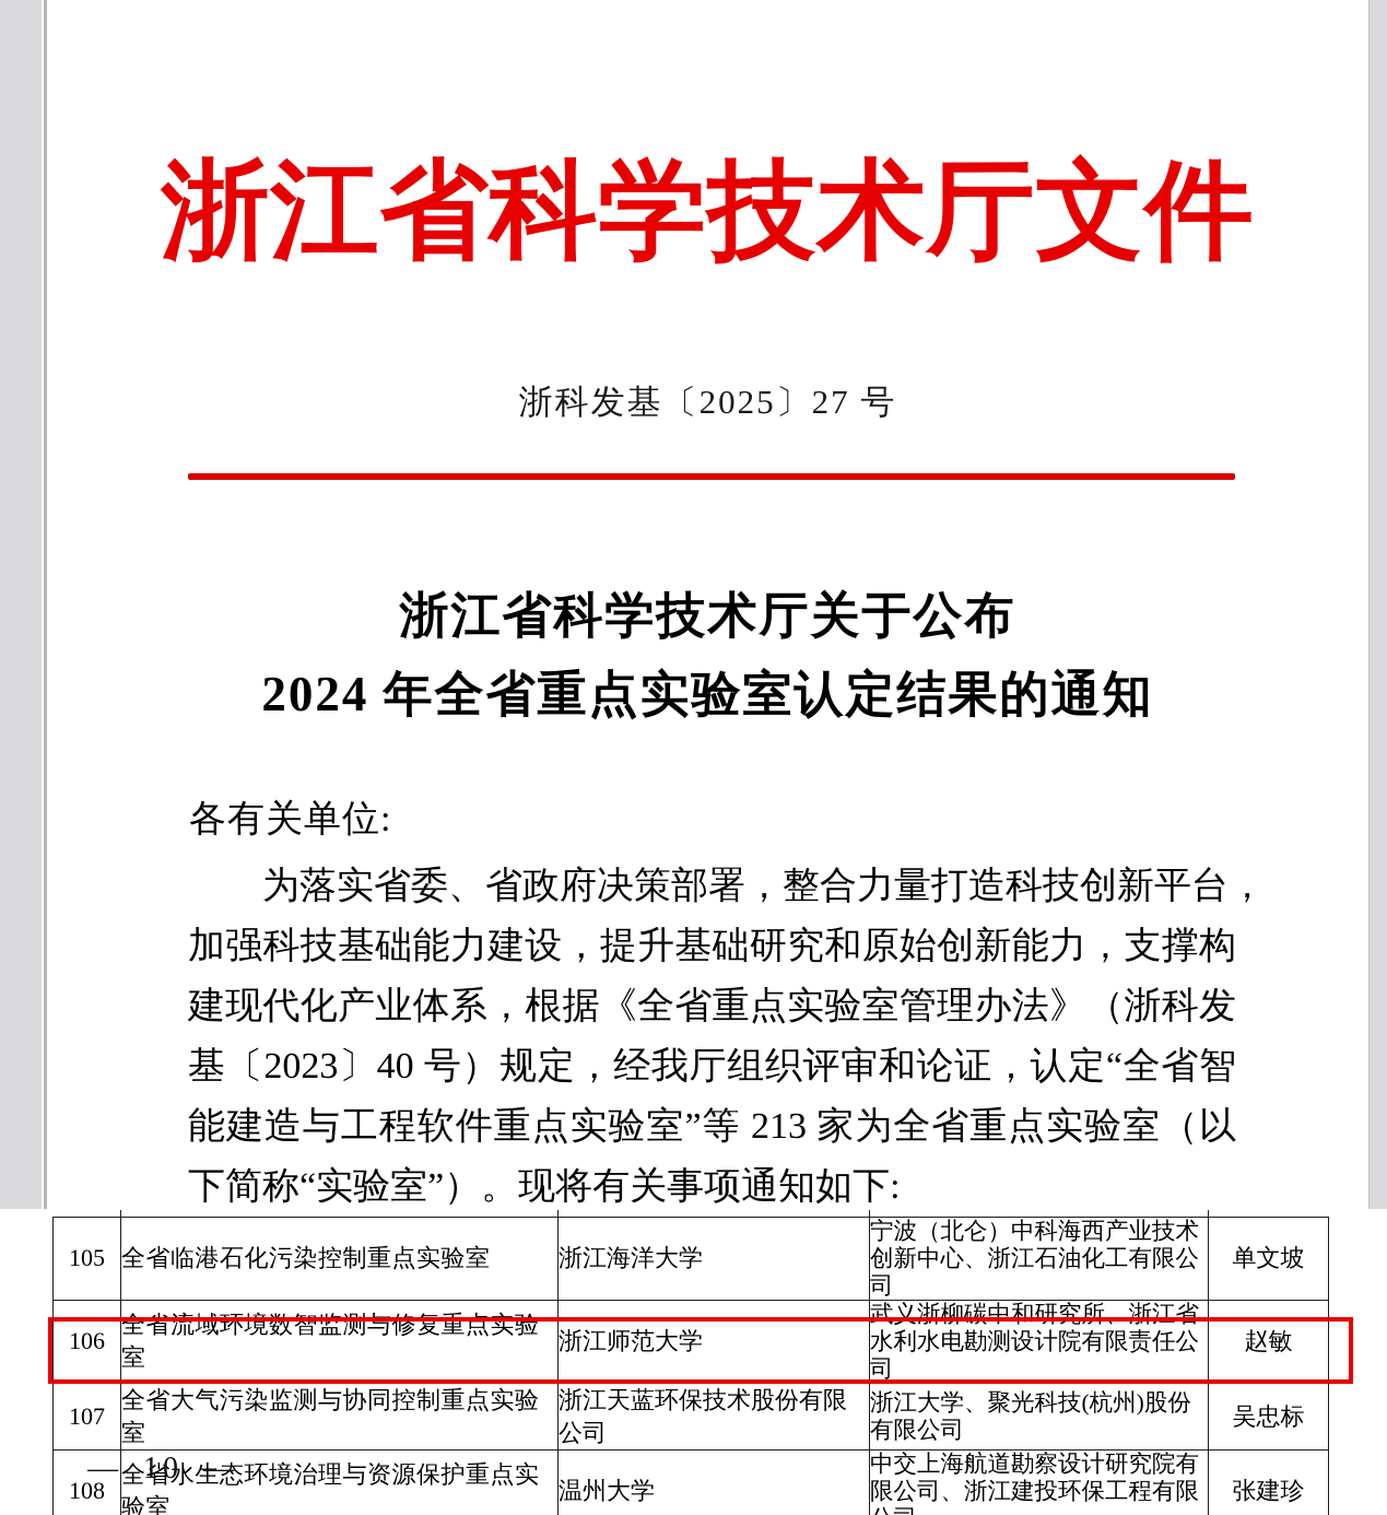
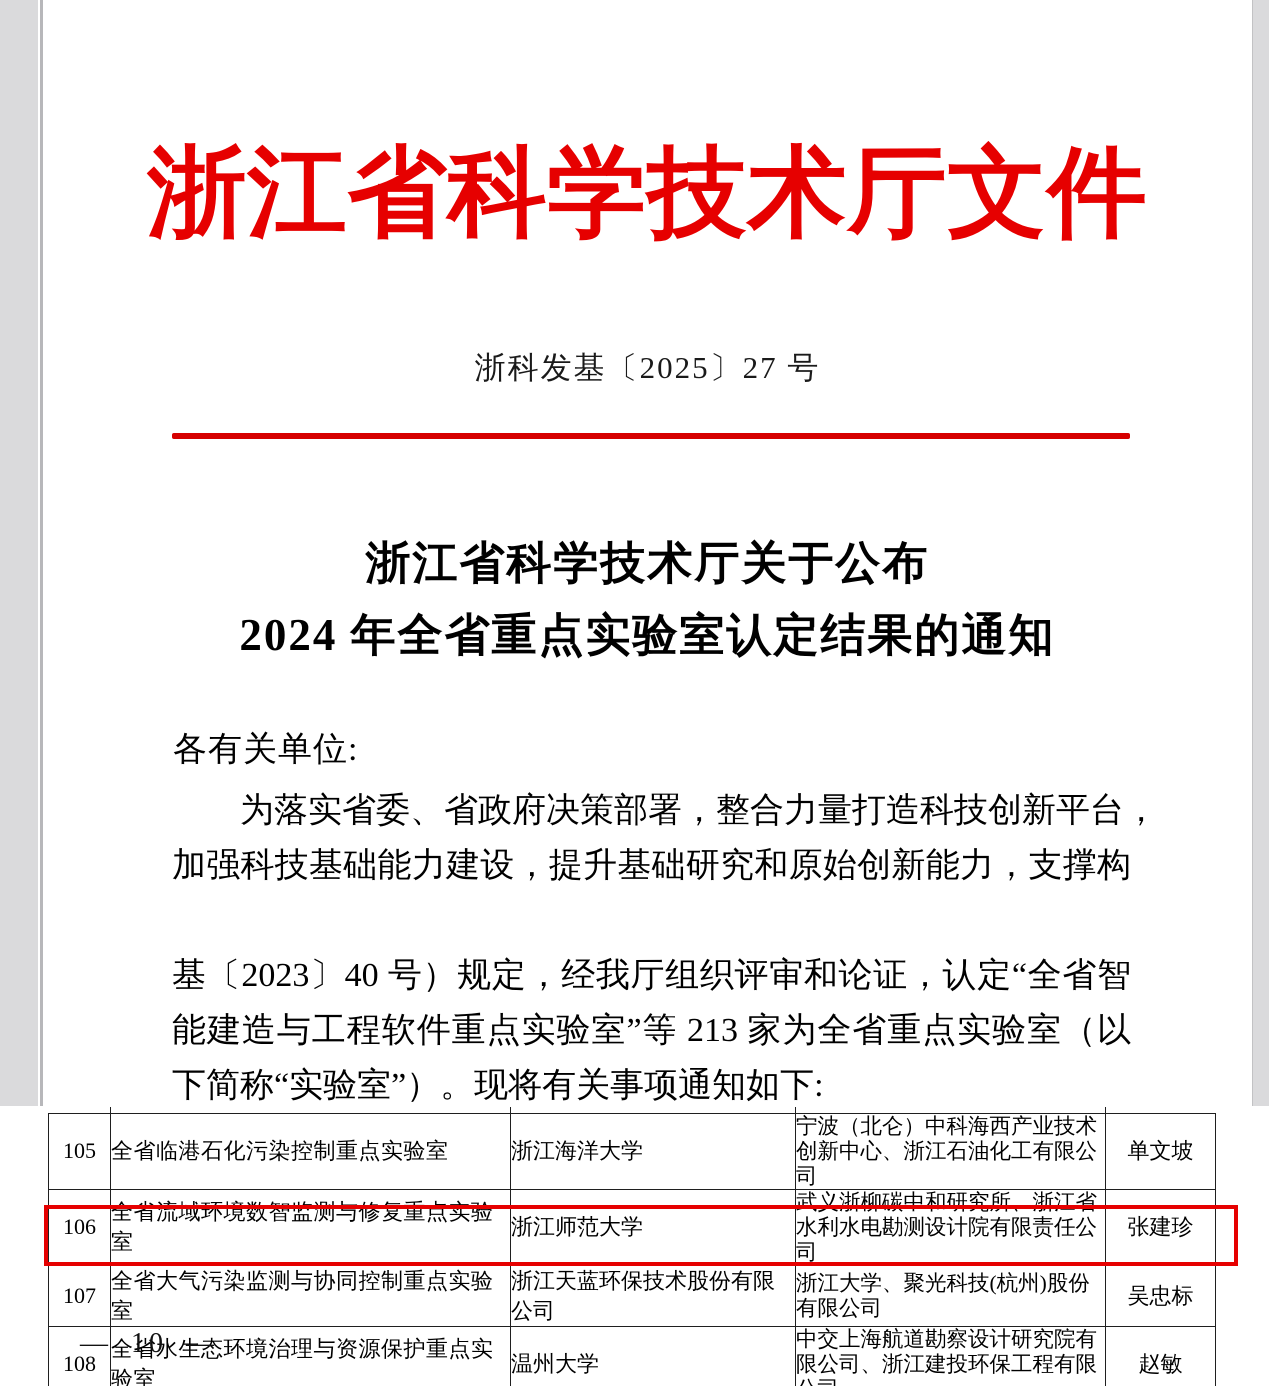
  浙江省科学技术厅文件
  浙科发基〔2025〕27 号
  浙江省科学技术厅关于公布
  2024 年全省重点实验室认定结果的通知
  各有关单位:
  为落实省委、省政府决策部署，整合力量打造科技创新平台，
  加强科技基础能力建设，提升基础研究和原始创新能力，支撑构
- 建现代化产业体系，根据《全省重点实验室管理办法》（浙科发
  基〔2023〕40 号）规定，经我厅组织评审和论证，认定“全省智
  能建造与工程软件重点实验室”等 213 家为全省重点实验室（以
  下简称“实验室”）。现将有关事项通知如下:
  105	全省临港石化污染控制重点实验室	浙江海洋大学	宁波（北仑）中科海西产业技术创新中心、浙江石油化工有限公司	单文坡
- 106	全省流域环境数智监测与修复重点实验室	浙江师范大学	武义浙柳碳中和研究所、浙江省水利水电勘测设计院有限责任公司	赵敏
+ 106	全省流域环境数智监测与修复重点实验室	浙江师范大学	武义浙柳碳中和研究所、浙江省水利水电勘测设计院有限责任公司	张建珍
  107	全省大气污染监测与协同控制重点实验室	浙江天蓝环保技术股份有限公司	浙江大学、聚光科技(杭州)股份有限公司	吴忠标
- 108	全省水生态环境治理与资源保护重点实验室	温州大学	中交上海航道勘察设计研究院有限公司、浙江建投环保工程有限	张建珍
+ 108	全省水生态环境治理与资源保护重点实验室	温州大学	中交上海航道勘察设计研究院有限公司、浙江建投环保工程有限	赵敏
  — 10 —
